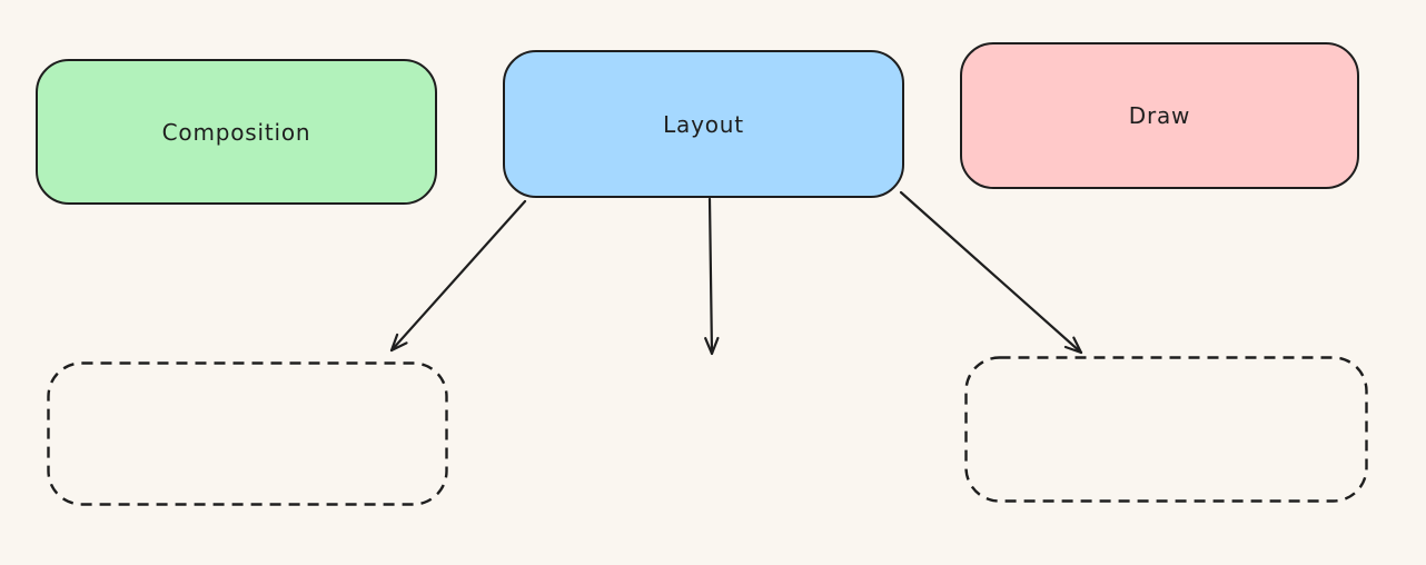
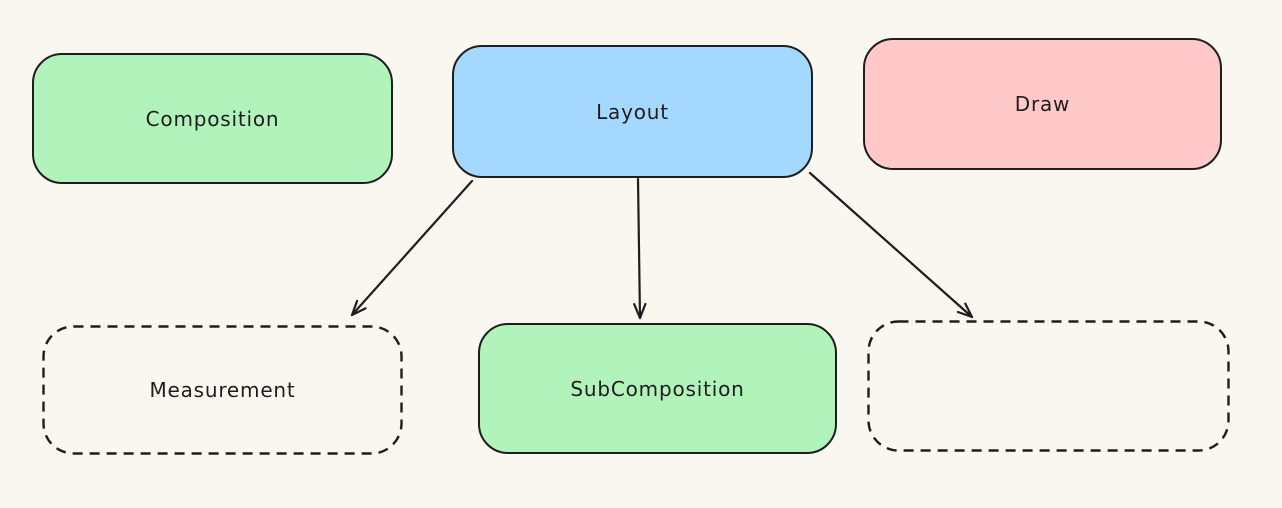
  Composition
  Layout
  Draw
+ Measurement
+ SubComposition
